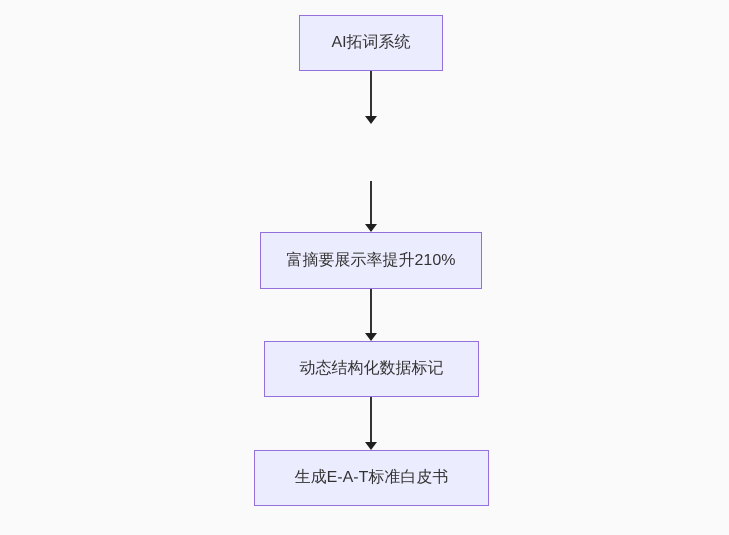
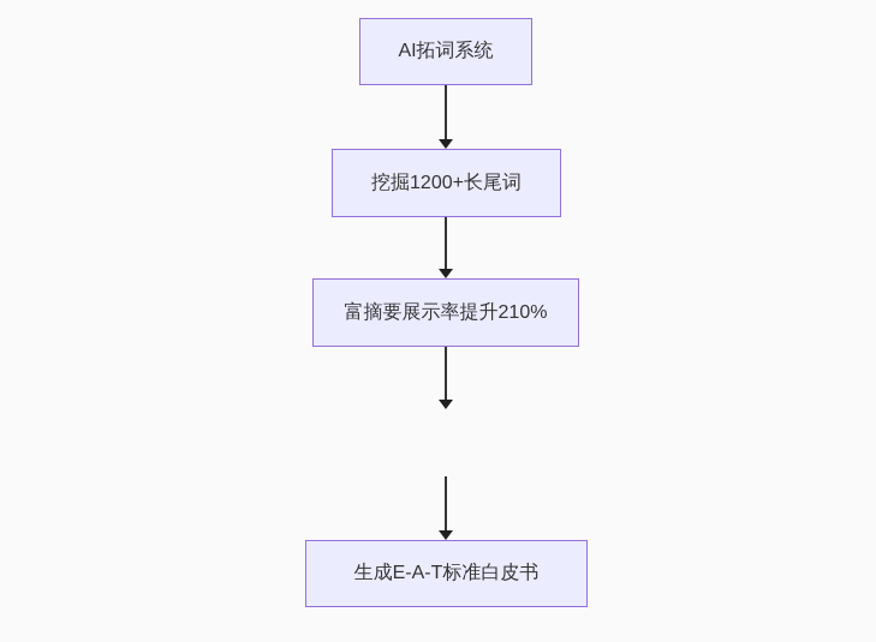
  AI拓词系统
+ 挖掘1200+长尾词
  富摘要展示率提升210%
- 动态结构化数据标记
  生成E-A-T标准白皮书
